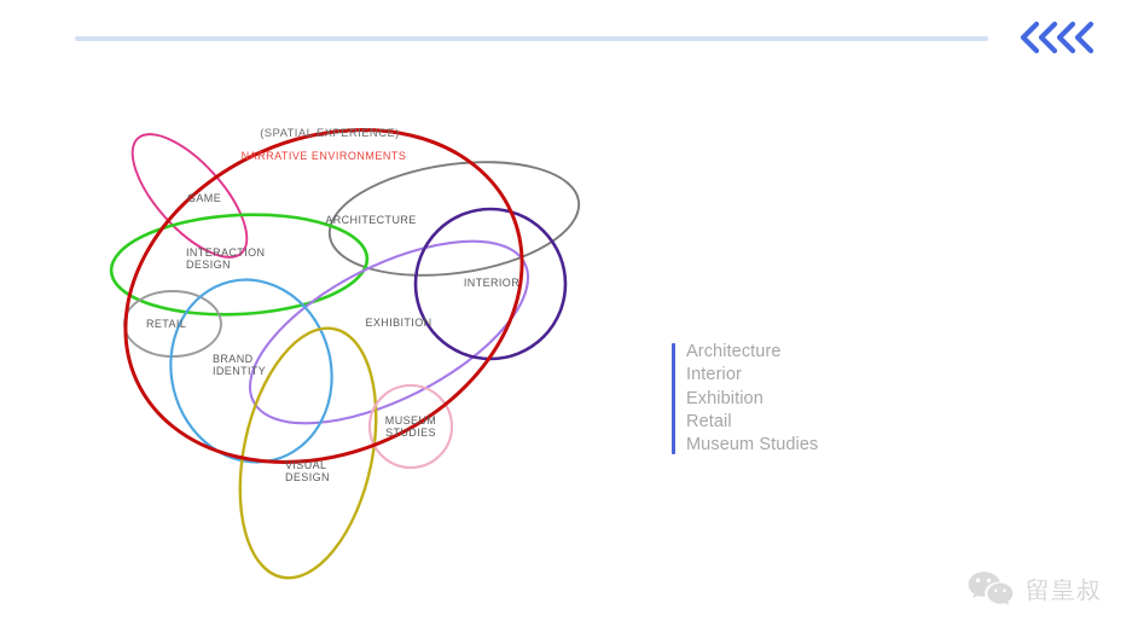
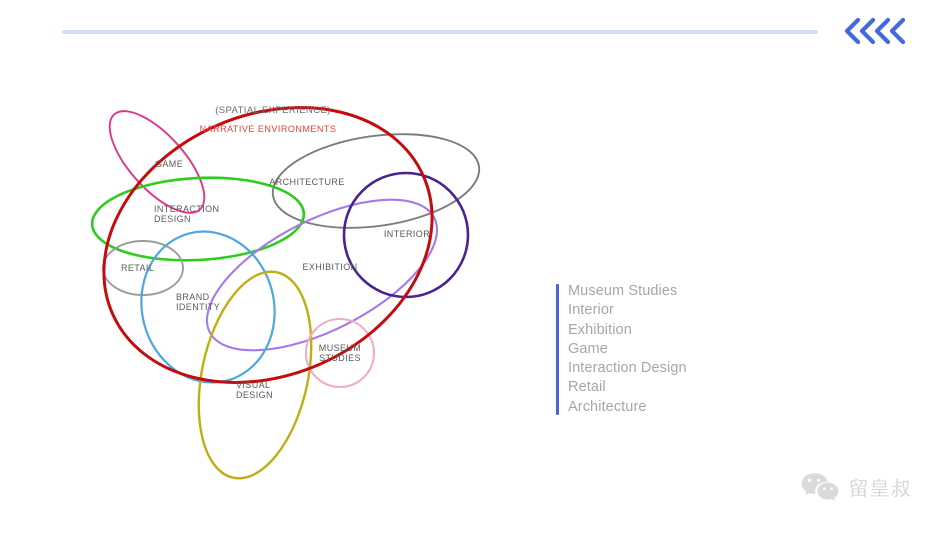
  (SPATIAL EXPERIENCE)
  NARRATIVE ENVIRONMENTS
  GAME
  INTERACTION
  DESIGN
  RETAIL
  BRAND
  IDENTITY
  VISUAL
  DESIGN
  ARCHITECTURE
  INTERIOR
  EXHIBITION
  MUSEUM
  STUDIES
- Architecture
+ Museum Studies
  Interior
  Exhibition
+ Game
+ Interaction Design
  Retail
- Museum Studies
+ Architecture
  留皇叔
